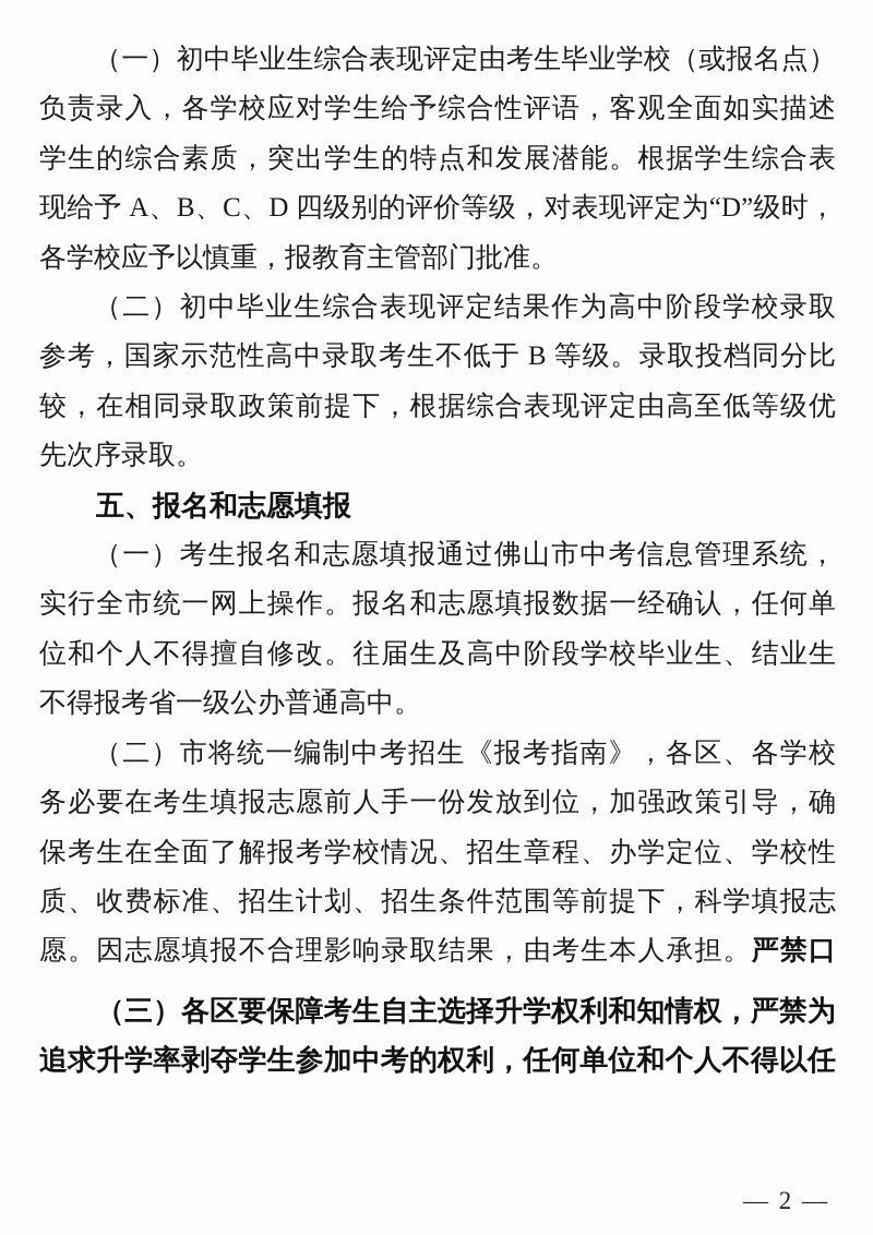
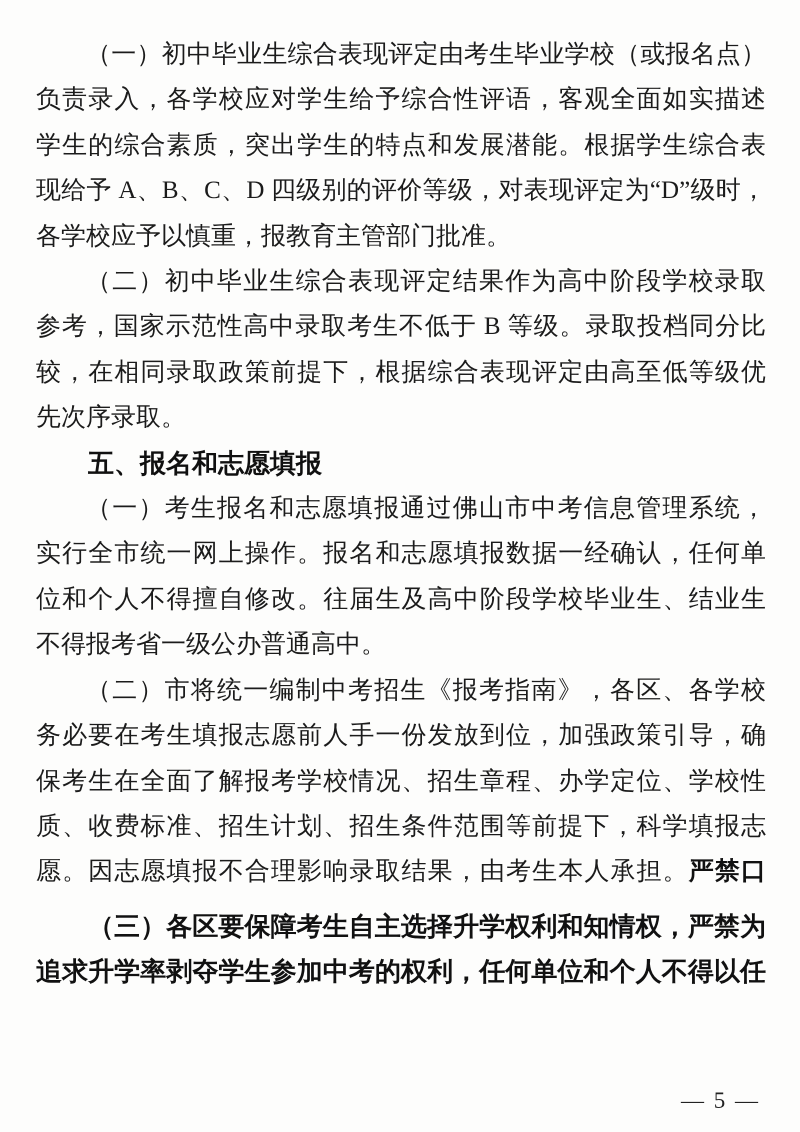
  （一）初中毕业生综合表现评定由考生毕业学校（或报名点）
  负责录入，各学校应对学生给予综合性评语，客观全面如实描述
  学生的综合素质，突出学生的特点和发展潜能。根据学生综合表
  现给予 A、B、C、D 四级别的评价等级，对表现评定为“D”级时，
  各学校应予以慎重，报教育主管部门批准。
  （二）初中毕业生综合表现评定结果作为高中阶段学校录取
  参考，国家示范性高中录取考生不低于 B 等级。录取投档同分比
  较，在相同录取政策前提下，根据综合表现评定由高至低等级优
  先次序录取。
  五、报名和志愿填报
  （一）考生报名和志愿填报通过佛山市中考信息管理系统，
  实行全市统一网上操作。报名和志愿填报数据一经确认，任何单
  位和个人不得擅自修改。往届生及高中阶段学校毕业生、结业生
  不得报考省一级公办普通高中。
  （二）市将统一编制中考招生《报考指南》，各区、各学校
  务必要在考生填报志愿前人手一份发放到位，加强政策引导，确
  保考生在全面了解报考学校情况、招生章程、办学定位、学校性
  质、收费标准、招生计划、招生条件范围等前提下，科学填报志
  愿。因志愿填报不合理影响录取结果，由考生本人承担。严禁口
  （三）各区要保障考生自主选择升学权利和知情权，严禁为
  追求升学率剥夺学生参加中考的权利，任何单位和个人不得以任
- — 2 —
+ — 5 —
